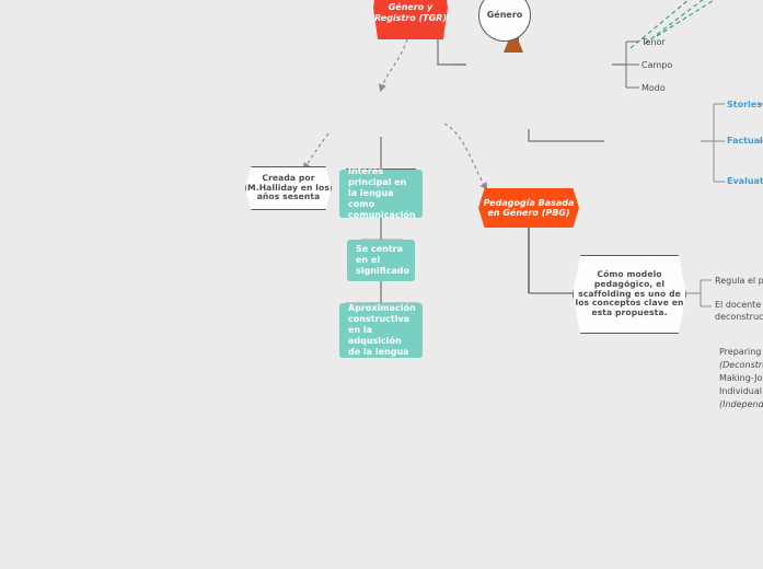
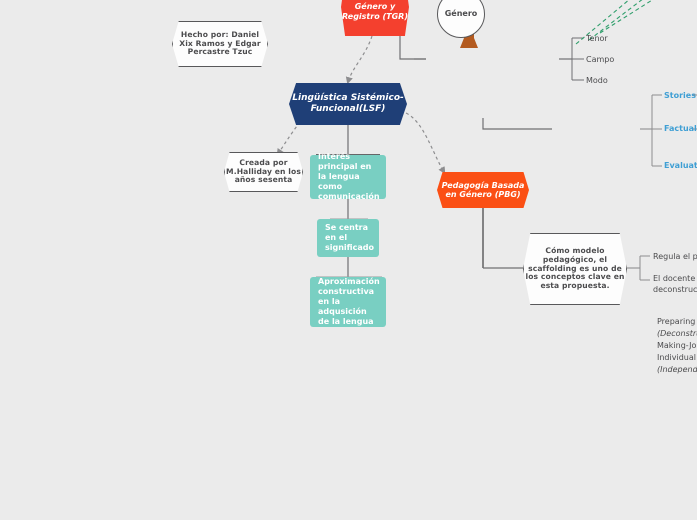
  Género
+ Lingüística Sistémico-Funcional(LSF)
+ Hecho por: Daniel Xix Ramos y Edgar Percastre Tzuc
  Creada por M.Halliday en los años sesenta
  Pedagogía Basada en Género (PBG)
  Cómo modelo pedagógico, el scaffolding es uno de los conceptos clave en esta propuesta.
  Interés principal en la lengua como comunicación
  Se centra en el significado
  Aproximación constructiva en la adqusición de la lengua
  Tenor
  Campo
  Modo
  Stories
  Factual
  Evaluat
  Regula el p
  El docente deconstruc
  Preparing
  (Deconstr
  Making-Jo
  Individual
  (Independ
